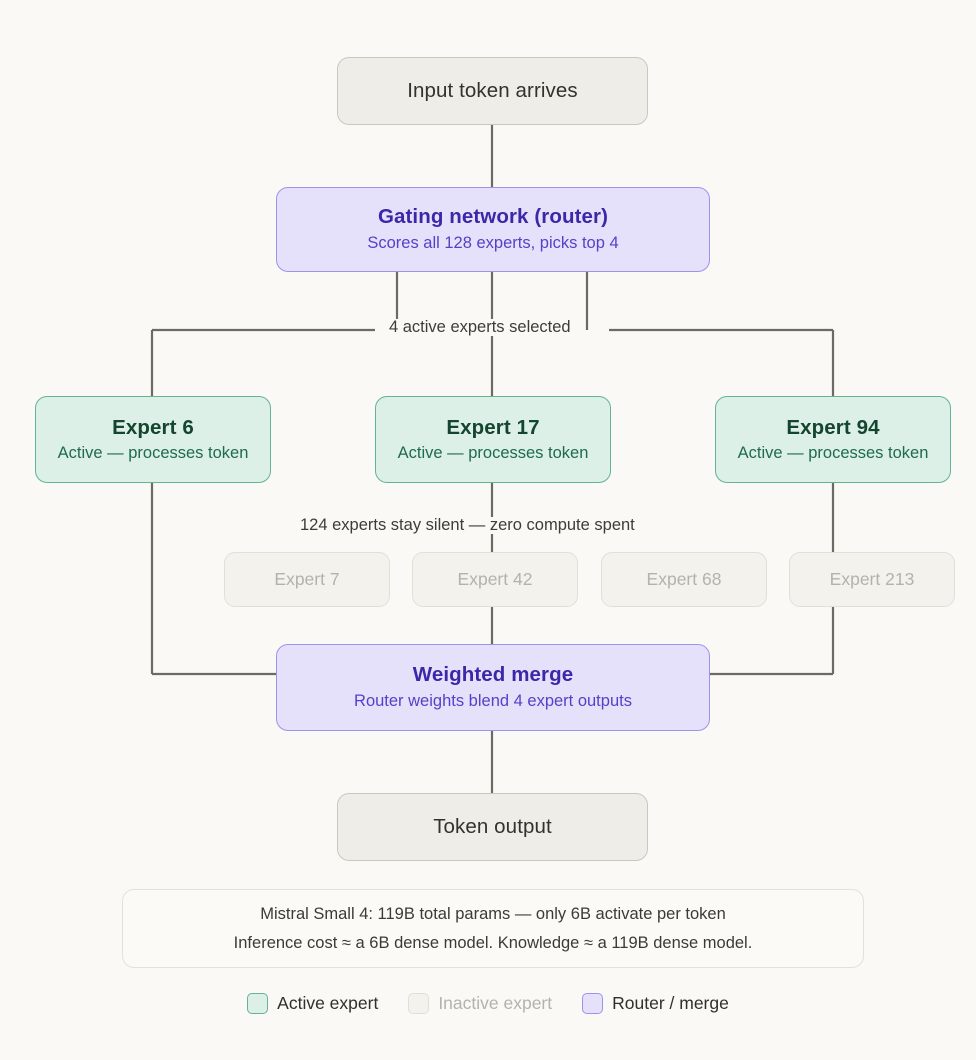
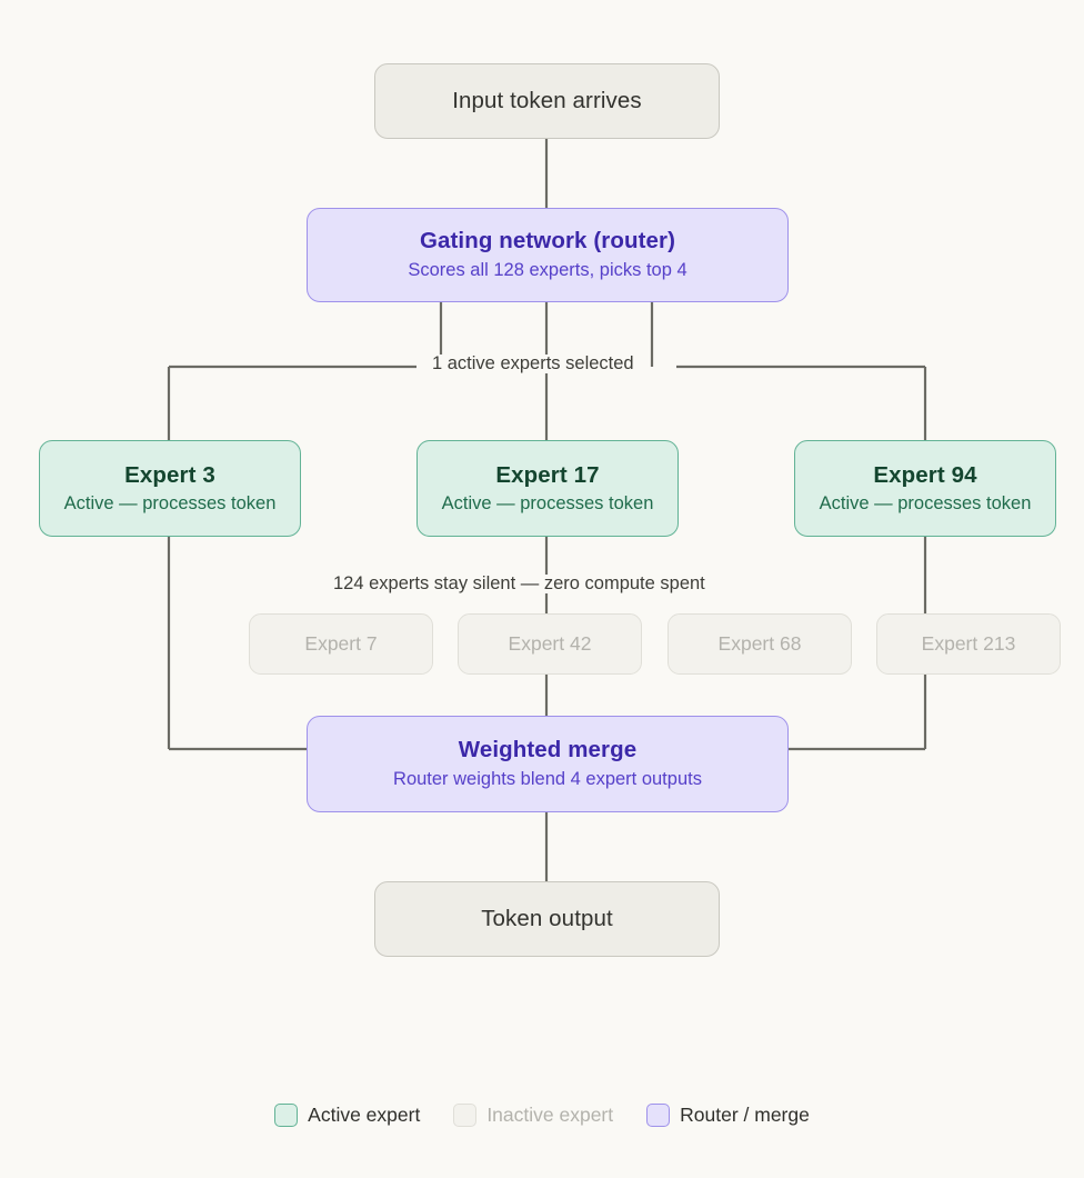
  Input token arrives
  Gating network (router)
  Scores all 128 experts, picks top 4
- 4 active experts selected
+ 1 active experts selected
- Expert 6
+ Expert 3
  Active — processes token
  Expert 17
  Active — processes token
  Expert 94
  Active — processes token
  124 experts stay silent — zero compute spent
  Expert 7
  Expert 42
  Expert 68
  Expert 213
  Weighted merge
  Router weights blend 4 expert outputs
  Token output
- Mistral Small 4: 119B total params — only 6B activate per token
- Inference cost ≈ a 6B dense model. Knowledge ≈ a 119B dense model.
  Active expert
  Inactive expert
  Router / merge
